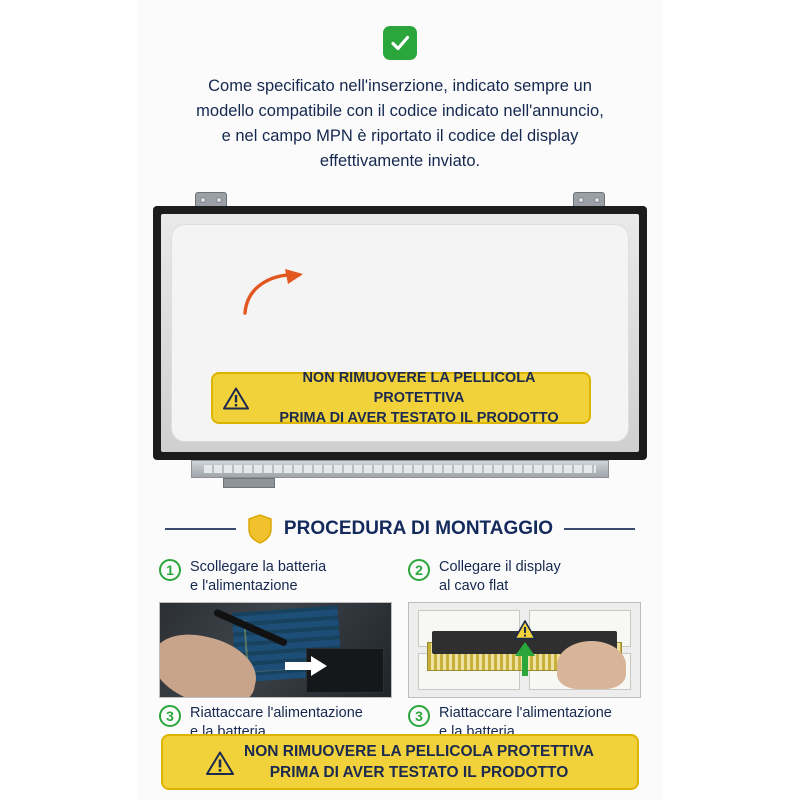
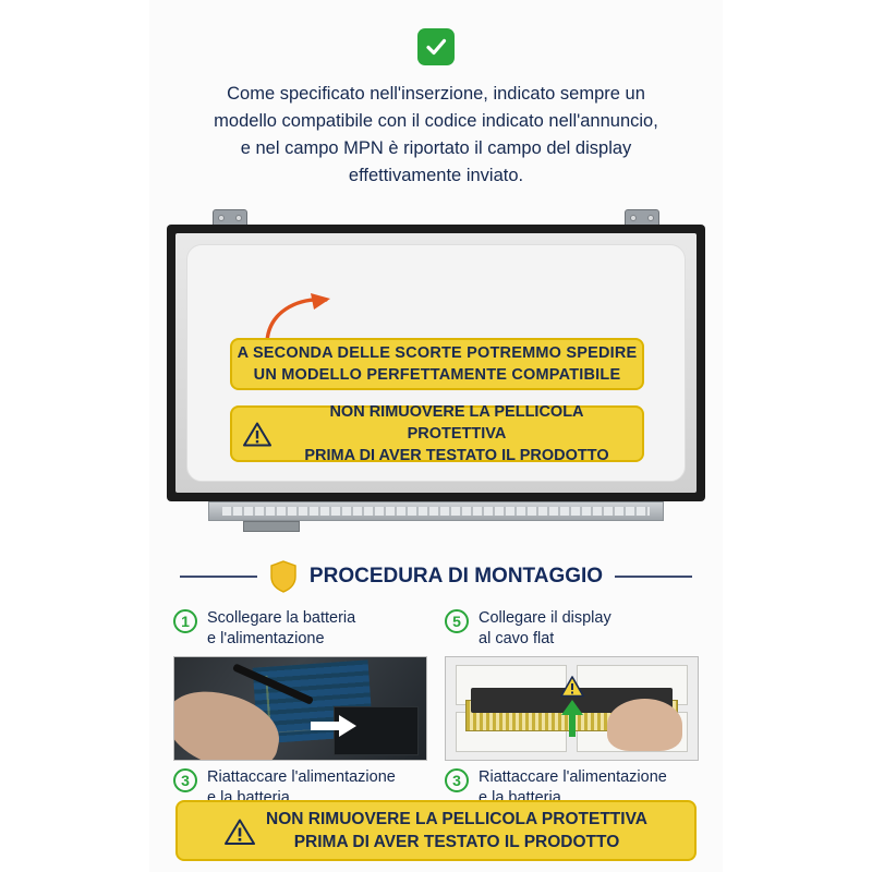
  Come specificato nell'inserzione, indicato sempre un
  modello compatibile con il codice indicato nell'annuncio,
- e nel campo MPN è riportato il codice del display
+ e nel campo MPN è riportato il campo del display
  effettivamente inviato.
+ A SECONDA DELLE SCORTE POTREMMO SPEDIRE
+ UN MODELLO PERFETTAMENTE COMPATIBILE
  NON RIMUOVERE LA PELLICOLA PROTETTIVA
  PRIMA DI AVER TESTATO IL PRODOTTO
  PROCEDURA DI MONTAGGIO
  1
  Scollegare la batteria
  e l'alimentazione
- 2
+ 5
  Collegare il display
  al cavo flat
  3
  Riattaccare l'alimentazione
  e la batteria
  3
  Riattaccare l'alimentazione
  e la batteria
  NON RIMUOVERE LA PELLICOLA PROTETTIVA
  PRIMA DI AVER TESTATO IL PRODOTTO
